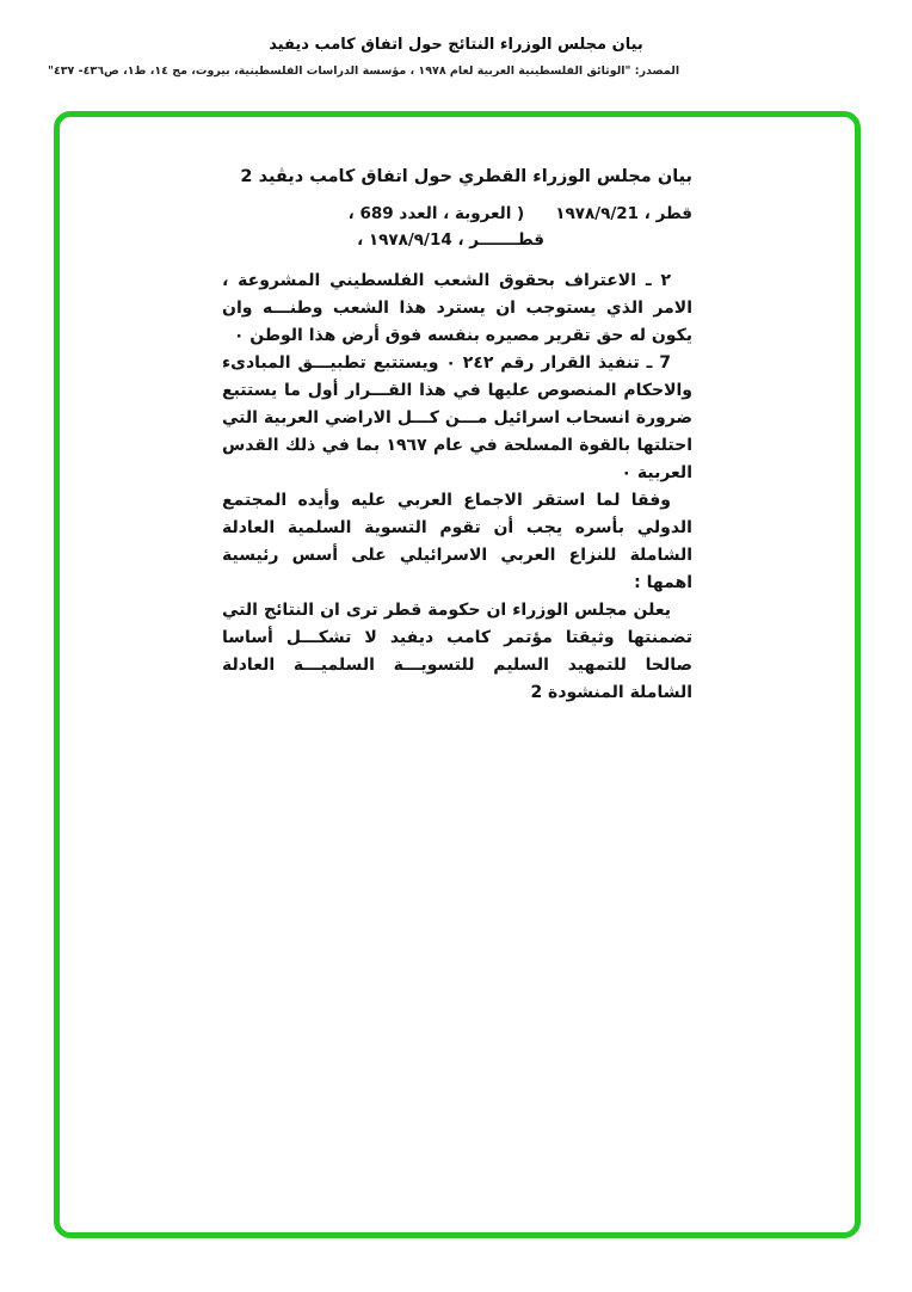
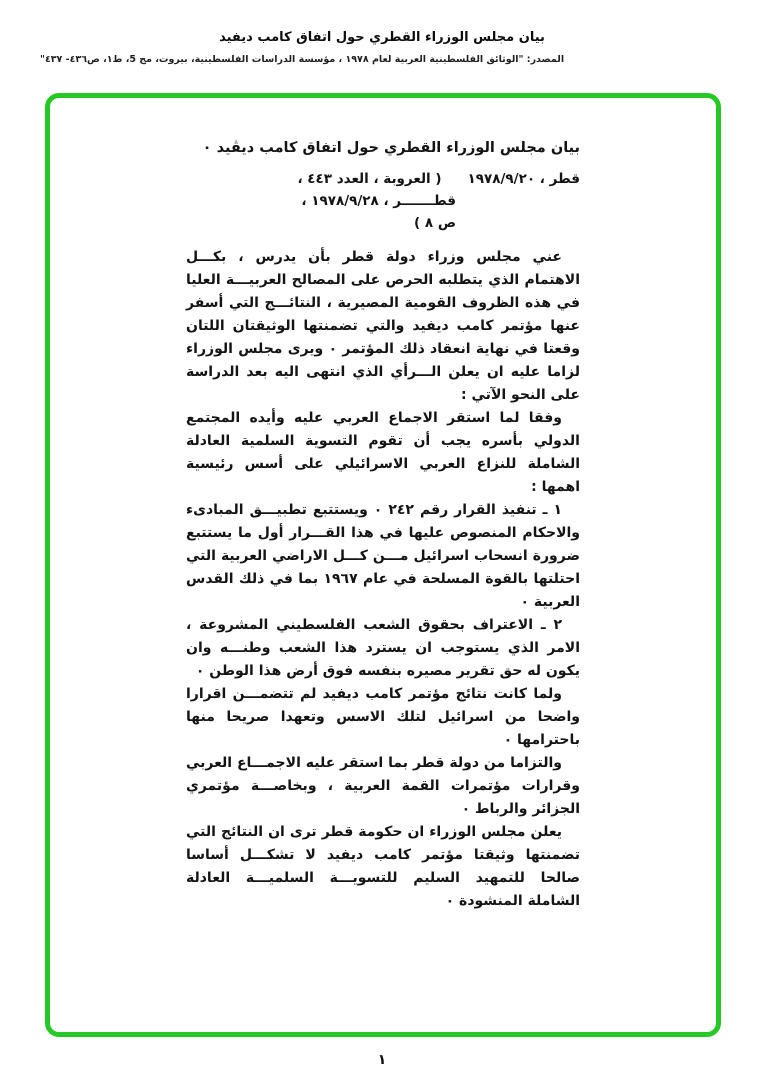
- بيان مجلس الوزراء النتائج حول اتفاق كامب ديفيد
+ بيان مجلس الوزراء القطري حول اتفاق كامب ديفيد
- المصدر: "الوثائق الفلسطينية العربية لعام ١٩٧٨ ، مؤسسة الدراسات الفلسطينية، بيروت، مج ١٤، ط١، ص٤٣٦- ٤٣٧"
+ المصدر: "الوثائق الفلسطينية العربية لعام ١٩٧٨ ، مؤسسة الدراسات الفلسطينية، بيروت، مج 5، ط١، ص٤٣٦- ٤٣٧"
- بيان مجلس الوزراء القطري حول اتفاق كامب ديڤيد 2
+ بيان مجلس الوزراء القطري حول اتفاق كامب ديڤيد ٠
- قطر ، ١٩٧٨/٩/21
+ قطر ، ١٩٧٨/٩/٢٠
- ( العروبة ، العدد 689 ،
+ ( العروبة ، العدد ٤٤٣ ،
- قطـــــــر ، ١٩٧٨/٩/14 ،
+ قطـــــــر ، ١٩٧٨/٩/٢٨ ،
+ ص ٨ )
+ عني مجلس وزراء دولة قطر بأن يدرس ، بكـــل الاهتمام الذي يتطلبه الحرص على المصالح العربيـــة العليا في هذه الظروف القومية المصيرية ، النتائـــج التي أسفر عنها مؤتمر كامب ديفيد والتي تضمنتها الوثيقتان اللتان وقعتا في نهاية انعقاد ذلك المؤتمر ٠ ويرى مجلس الوزراء لزاما عليه ان يعلن الـــرأي الذي انتهى اليه بعد الدراسة على النحو الآتي :
- ٢ ـ الاعتراف بحقوق الشعب الفلسطيني المشروعة ، الامر الذي يستوجب ان يسترد هذا الشعب وطنـــه وان يكون له حق تقرير مصيره بنفسه فوق أرض هذا الوطن ٠
+ وفقا لما استقر الاجماع العربي عليه وأيده المجتمع الدولي بأسره يجب أن تقوم التسوية السلمية العادلة الشاملة للنزاع العربي الاسرائيلي على أسس رئيسية اهمها :
- 7 ـ تنفيذ القرار رقم ٢٤٢ ٠ ويستتبع تطبيـــق المبادىء والاحكام المنصوص عليها في هذا القـــرار أول ما يستتبع ضرورة انسحاب اسرائيل مـــن كـــل الاراضي العربية التي احتلتها بالقوة المسلحة في عام ١٩٦٧ بما في ذلك القدس العربية ٠
+ ١ ـ تنفيذ القرار رقم ٢٤٢ ٠ ويستتبع تطبيـــق المبادىء والاحكام المنصوص عليها في هذا القـــرار أول ما يستتبع ضرورة انسحاب اسرائيل مـــن كـــل الاراضي العربية التي احتلتها بالقوة المسلحة في عام ١٩٦٧ بما في ذلك القدس العربية ٠
- وفقا لما استقر الاجماع العربي عليه وأيده المجتمع الدولي بأسره يجب أن تقوم التسوية السلمية العادلة الشاملة للنزاع العربي الاسرائيلي على أسس رئيسية اهمها :
+ ٢ ـ الاعتراف بحقوق الشعب الفلسطيني المشروعة ، الامر الذي يستوجب ان يسترد هذا الشعب وطنـــه وان يكون له حق تقرير مصيره بنفسه فوق أرض هذا الوطن ٠
+ ولما كانت نتائج مؤتمر كامب ديفيد لم تتضمـــن اقرارا واضحا من اسرائيل لتلك الاسس وتعهدا صريحا منها باحترامها ٠
+ والتزاما من دولة قطر بما استقر عليه الاجمـــاع العربي وقرارات مؤتمرات القمة العربية ، وبخاصـــة مؤتمري الجزائر والرباط ٠
- يعلن مجلس الوزراء ان حكومة قطر ترى ان النتائج التي تضمنتها وثيقتا مؤتمر كامب ديفيد لا تشكـــل أساسا صالحا للتمهيد السليم للتسويـــة السلميـــة العادلة الشاملة المنشودة 2
+ يعلن مجلس الوزراء ان حكومة قطر ترى ان النتائج التي تضمنتها وثيقتا مؤتمر كامب ديفيد لا تشكـــل أساسا صالحا للتمهيد السليم للتسويـــة السلميـــة العادلة الشاملة المنشودة ٠
+ ١
